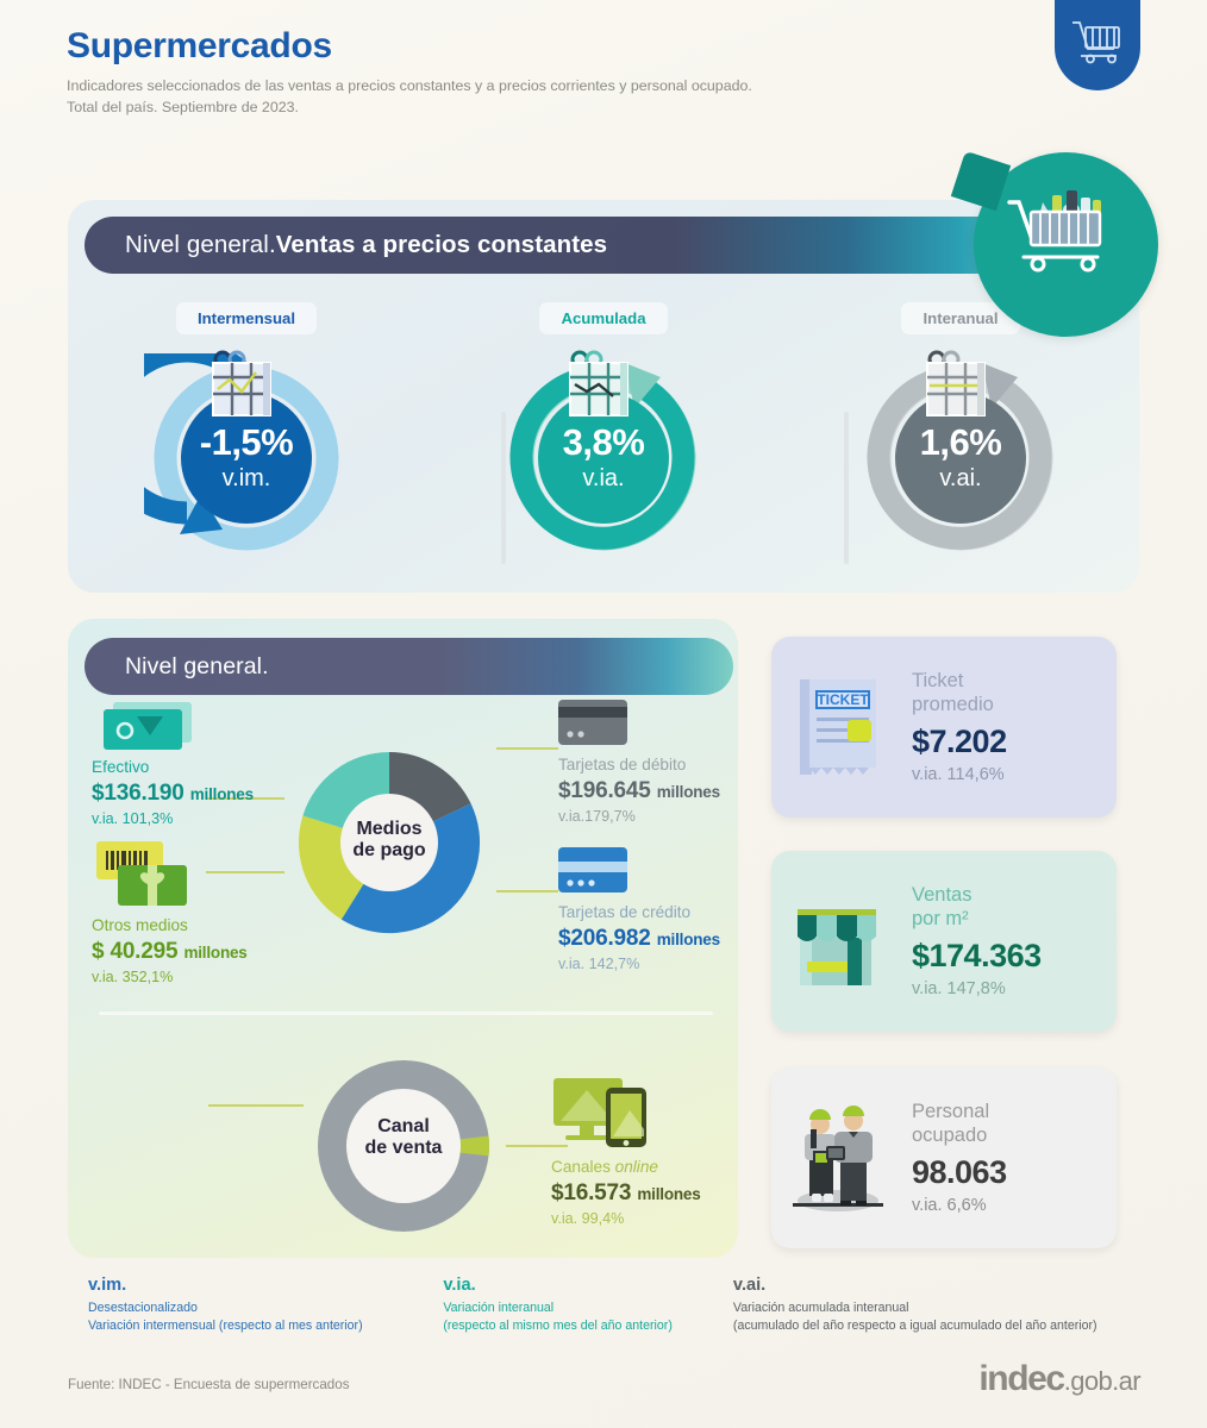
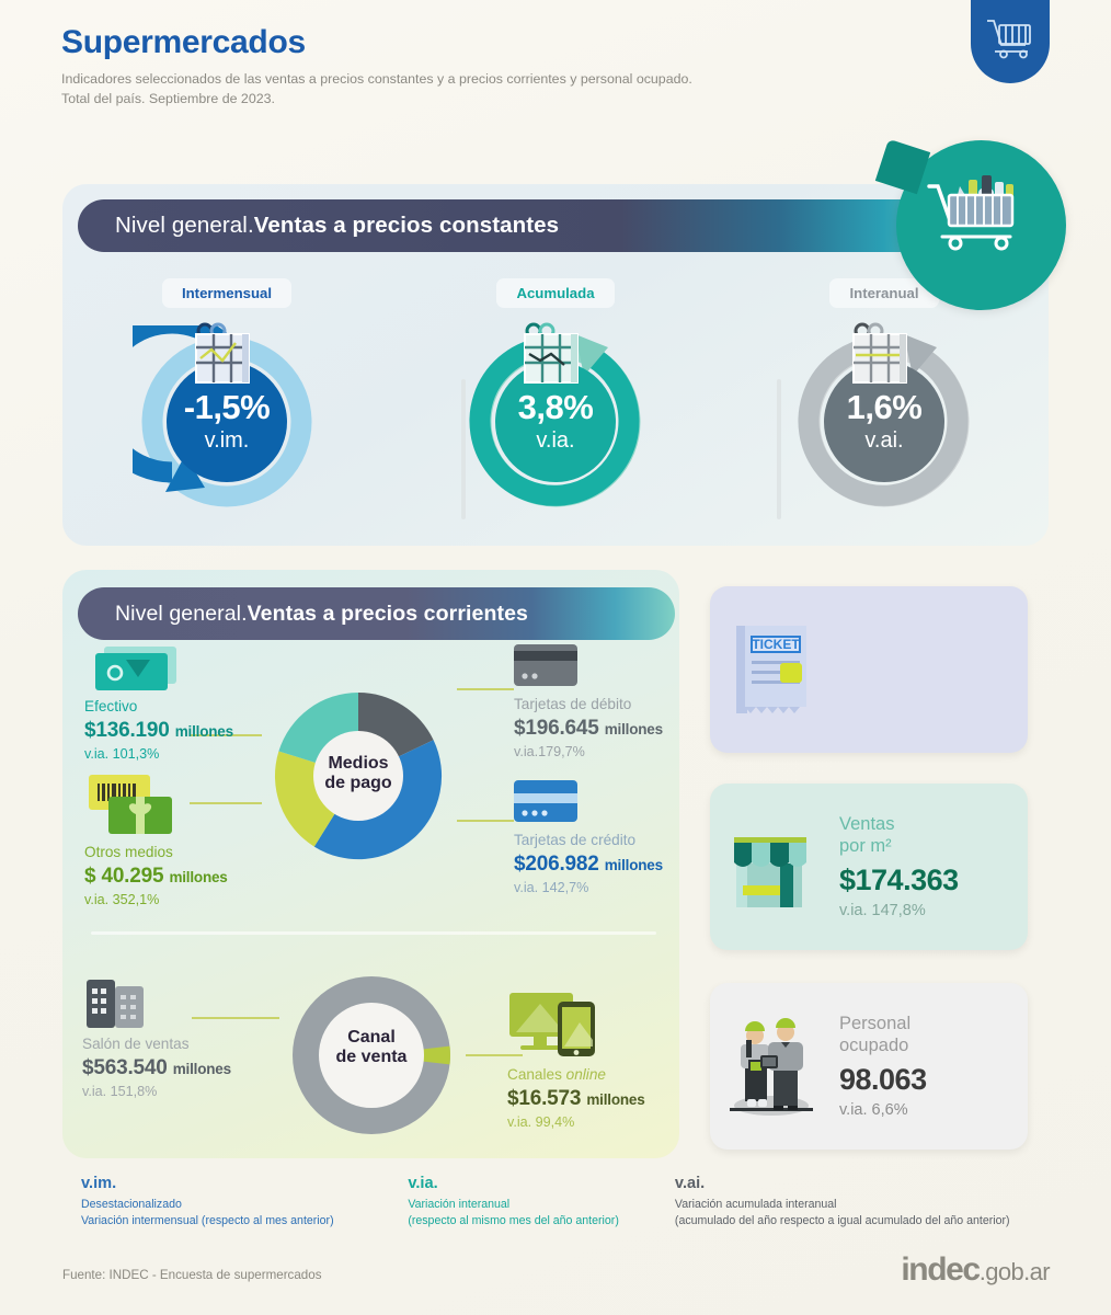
  Supermercados
  Indicadores seleccionados de las ventas a precios constantes y a precios corrientes y personal ocupado.
  Total del país. Septiembre de 2023.
  Nivel general.
  Ventas a precios constantes
  Intermensual
  -1,5%
  v.im.
  Acumulada
  3,8%
  v.ia.
  Interanual
  1,6%
  v.ai.
  Nivel general.
+ Ventas a precios corrientes
  Medios
  de pago
  Efectivo
  $136.190 millones
  v.ia. 101,3%
  Otros medios
  $ 40.295 millones
  v.ia. 352,1%
  Tarjetas de débito
  $196.645 millones
  v.ia.179,7%
  Tarjetas de crédito
  $206.982 millones
  v.ia. 142,7%
  Canal
  de venta
+ Salón de ventas
+ $563.540 millones
+ v.ia. 151,8%
  Canales online
  $16.573 millones
  v.ia. 99,4%
  TICKET
- Ticket
- promedio
- $7.202
- v.ia. 114,6%
  Ventas
  por m²
  $174.363
  v.ia. 147,8%
  Personal
  ocupado
  98.063
  v.ia. 6,6%
  v.im.
  Desestacionalizado
  Variación intermensual (respecto al mes anterior)
  v.ia.
  Variación interanual
  (respecto al mismo mes del año anterior)
  v.ai.
  Variación acumulada interanual
  (acumulado del año respecto a igual acumulado del año anterior)
  Fuente: INDEC - Encuesta de supermercados
  indec.gob.ar
